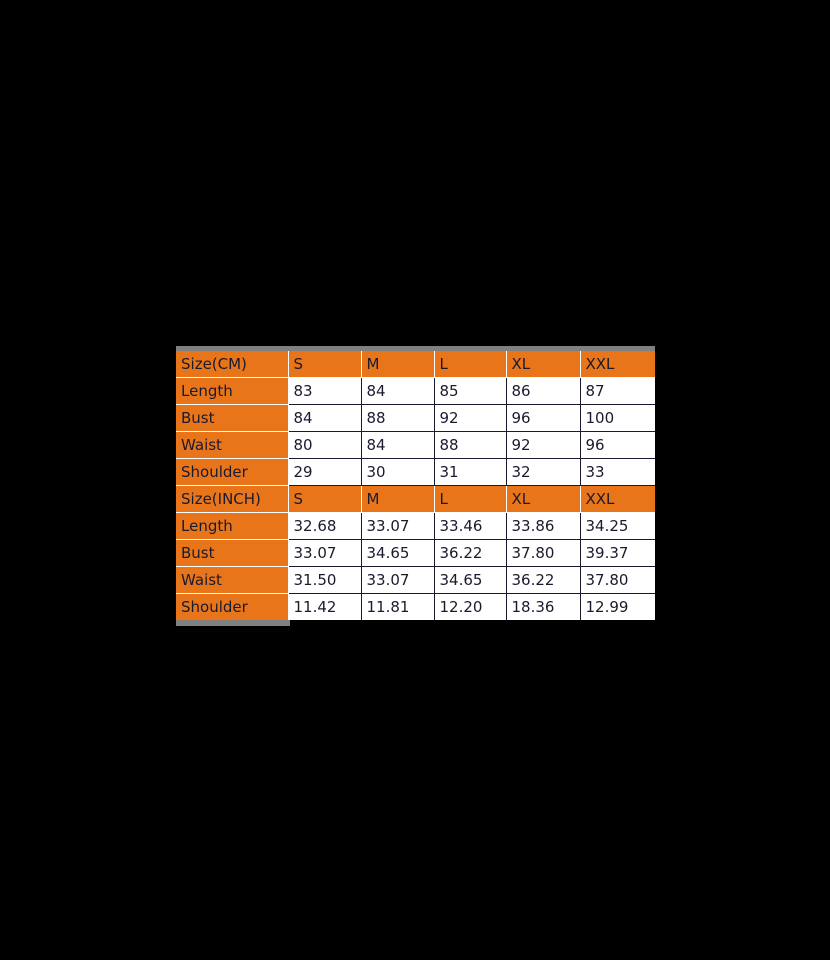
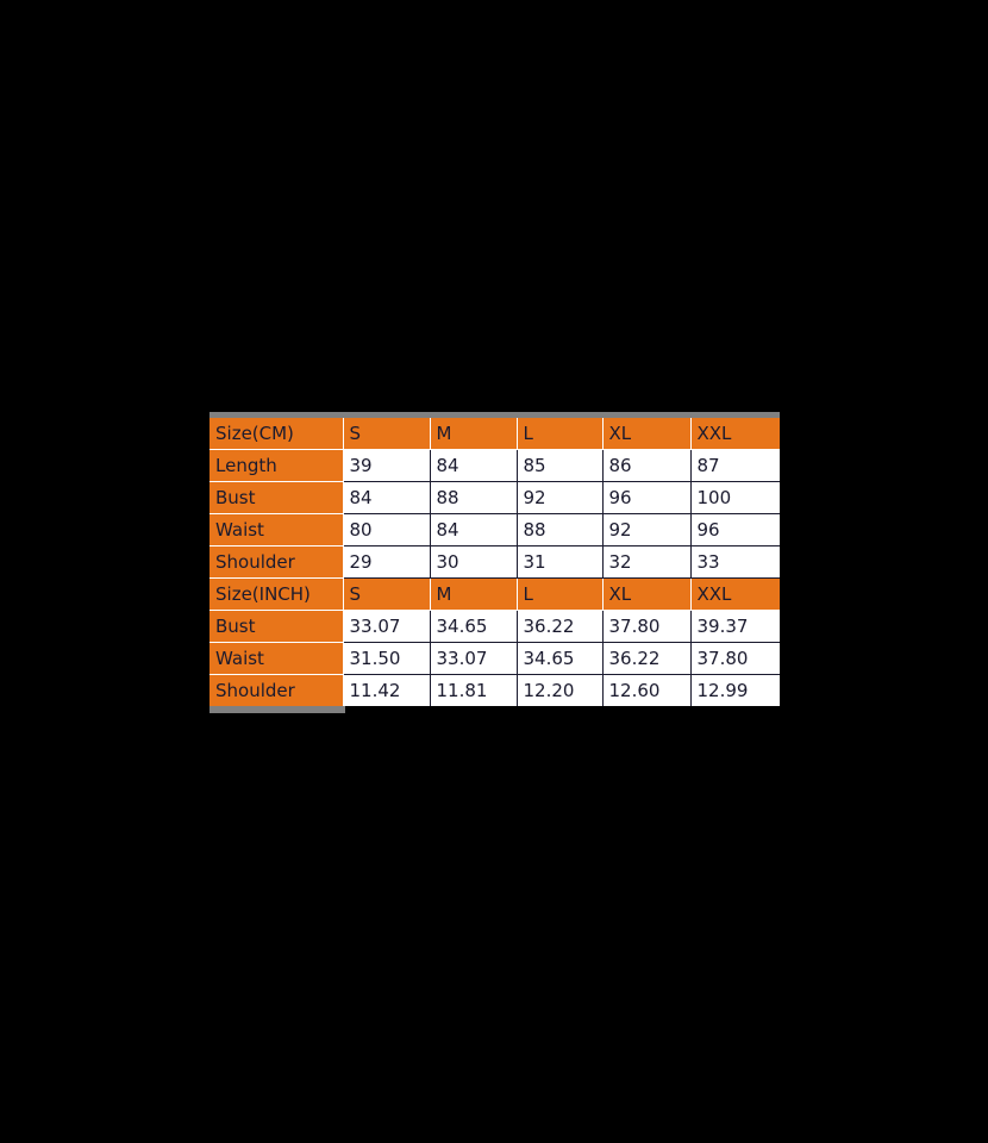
  Size(CM)	S	M	L	XL	XXL
- Length	83	84	85	86	87
+ Length	39	84	85	86	87
  Bust	84	88	92	96	100
  Waist	80	84	88	92	96
  Shoulder	29	30	31	32	33
  Size(INCH)	S	M	L	XL	XXL
- Length	32.68	33.07	33.46	33.86	34.25
  Bust	33.07	34.65	36.22	37.80	39.37
  Waist	31.50	33.07	34.65	36.22	37.80
- Shoulder	11.42	11.81	12.20	18.36	12.99
+ Shoulder	11.42	11.81	12.20	12.60	12.99
